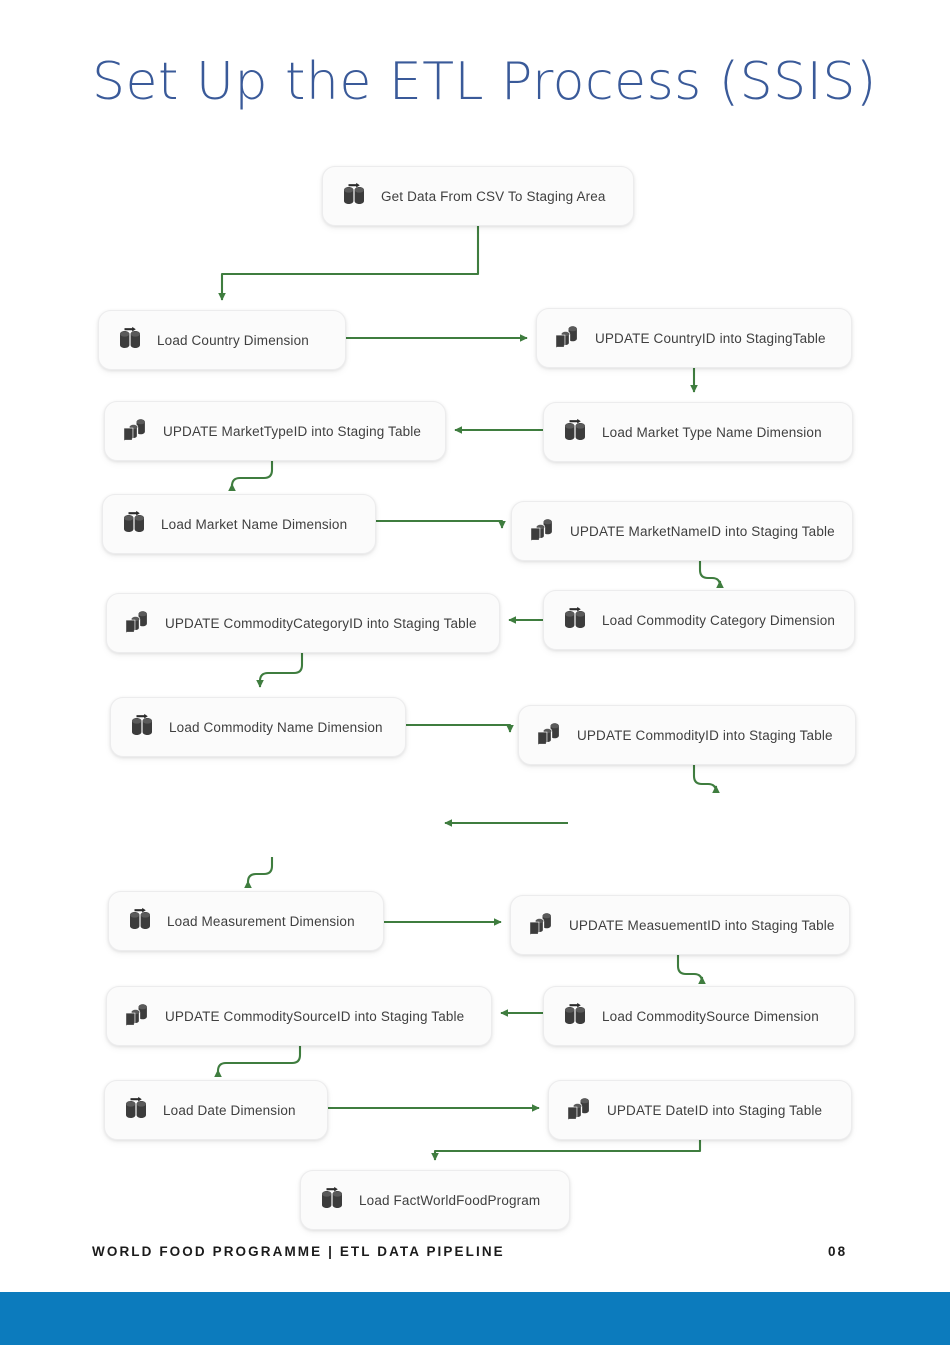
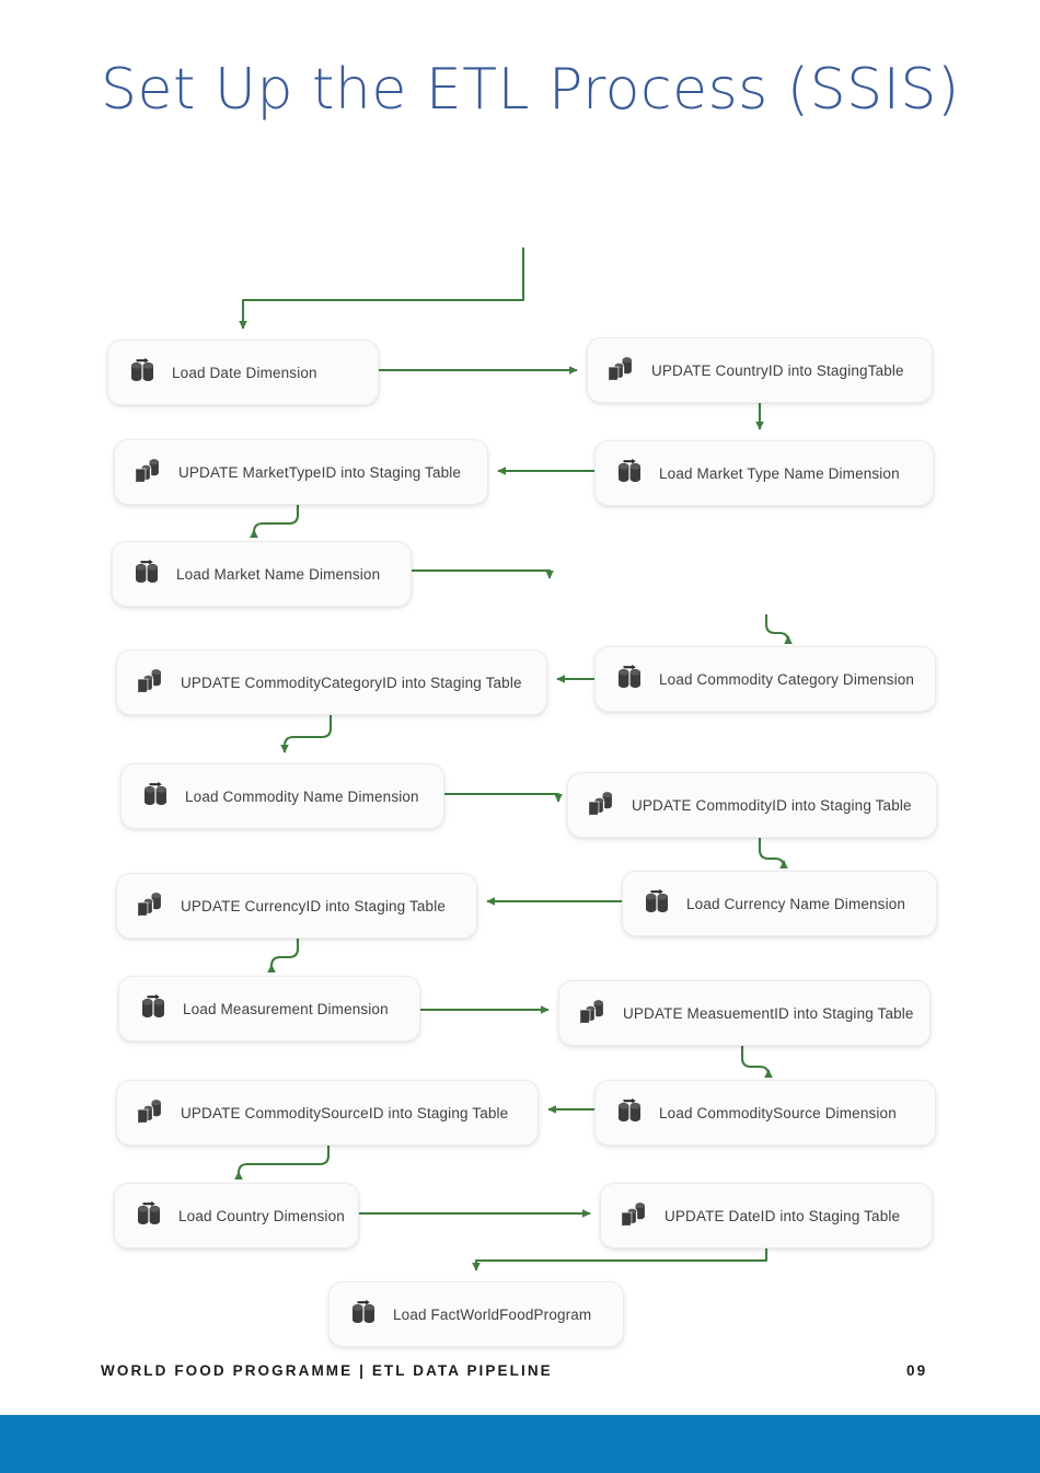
  Set Up the ETL Process (SSIS)
- Get Data From CSV To Staging Area
- Load Country Dimension
+ Load Date Dimension
  UPDATE CountryID into StagingTable
  UPDATE MarketTypeID into Staging Table
  Load Market Type Name Dimension
  Load Market Name Dimension
- UPDATE MarketNameID into Staging Table
  UPDATE CommodityCategoryID into Staging Table
  Load Commodity Category Dimension
  Load Commodity Name Dimension
  UPDATE CommodityID into Staging Table
+ UPDATE CurrencyID into Staging Table
+ Load Currency Name Dimension
  Load Measurement Dimension
  UPDATE MeasuementID into Staging Table
  UPDATE CommoditySourceID into Staging Table
  Load CommoditySource Dimension
- Load Date Dimension
+ Load Country Dimension
  UPDATE DateID into Staging Table
  Load FactWorldFoodProgram
  WORLD FOOD PROGRAMME | ETL DATA PIPELINE
- 08
+ 09
